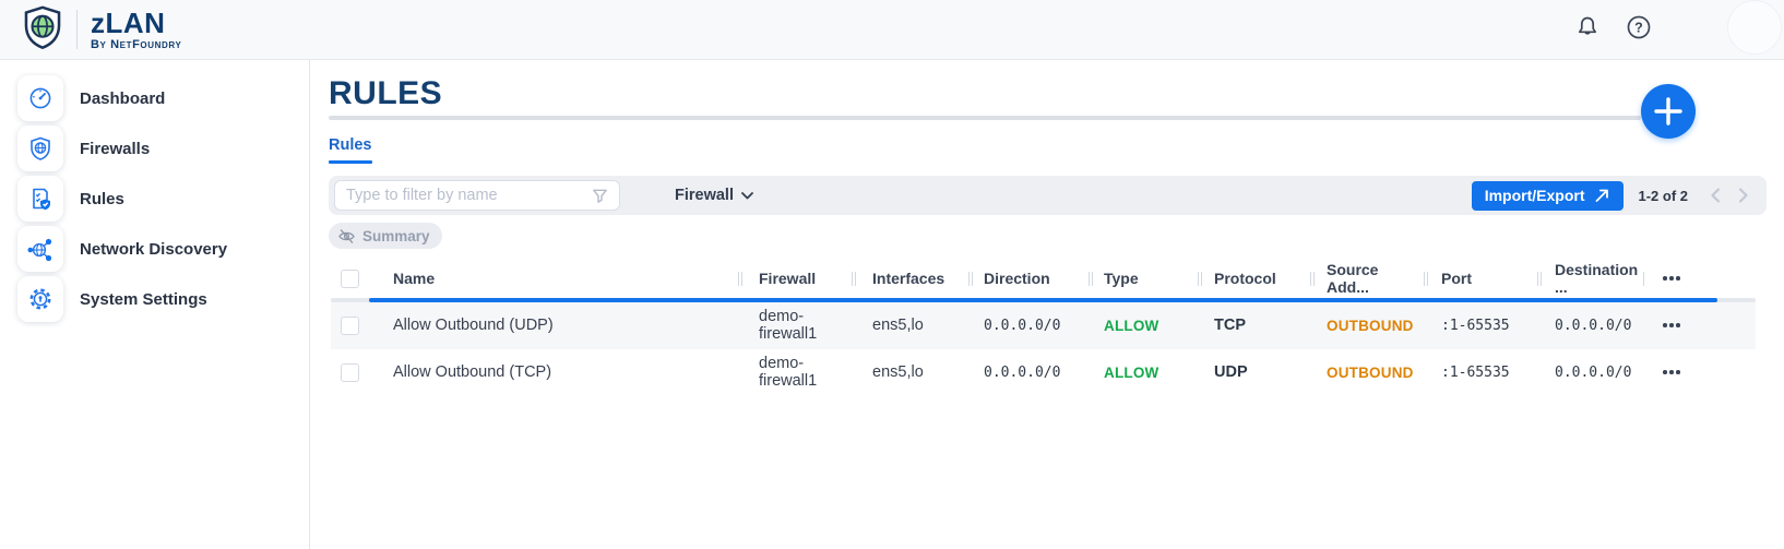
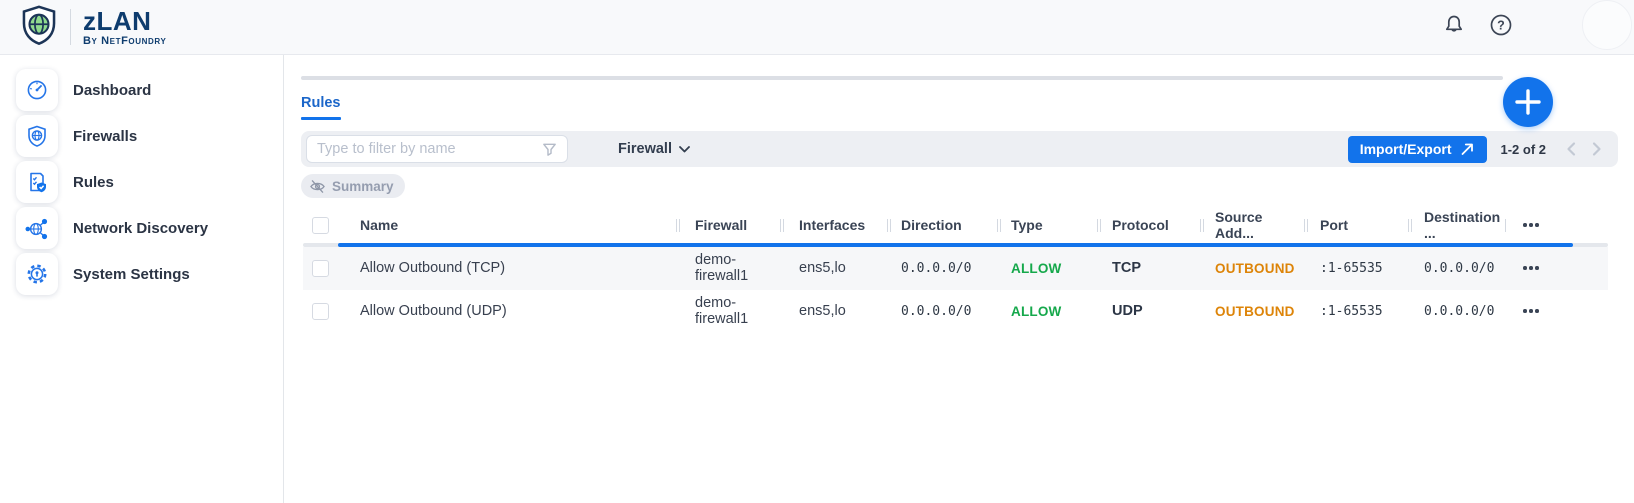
  zLAN
  By NetFoundry
  ?
  Dashboard
  Firewalls
  Rules
  Network Discovery
  System Settings
- RULES
  Rules
  Type to filter by name
  Firewall
  Import/Export
  1-2 of 2
  Summary
  Name
  Firewall
  Interfaces
  Direction
  Type
  Protocol
  Source Add...
  Port
  Destination ...
- Allow Outbound (UDP)
+ Allow Outbound (TCP)
  demo-firewall1
  ens5,lo
  0.0.0.0/0
  ALLOW
  TCP
  OUTBOUND
  :1-65535
  0.0.0.0/0
- Allow Outbound (TCP)
+ Allow Outbound (UDP)
  demo-firewall1
  ens5,lo
  0.0.0.0/0
  ALLOW
  UDP
  OUTBOUND
  :1-65535
  0.0.0.0/0
